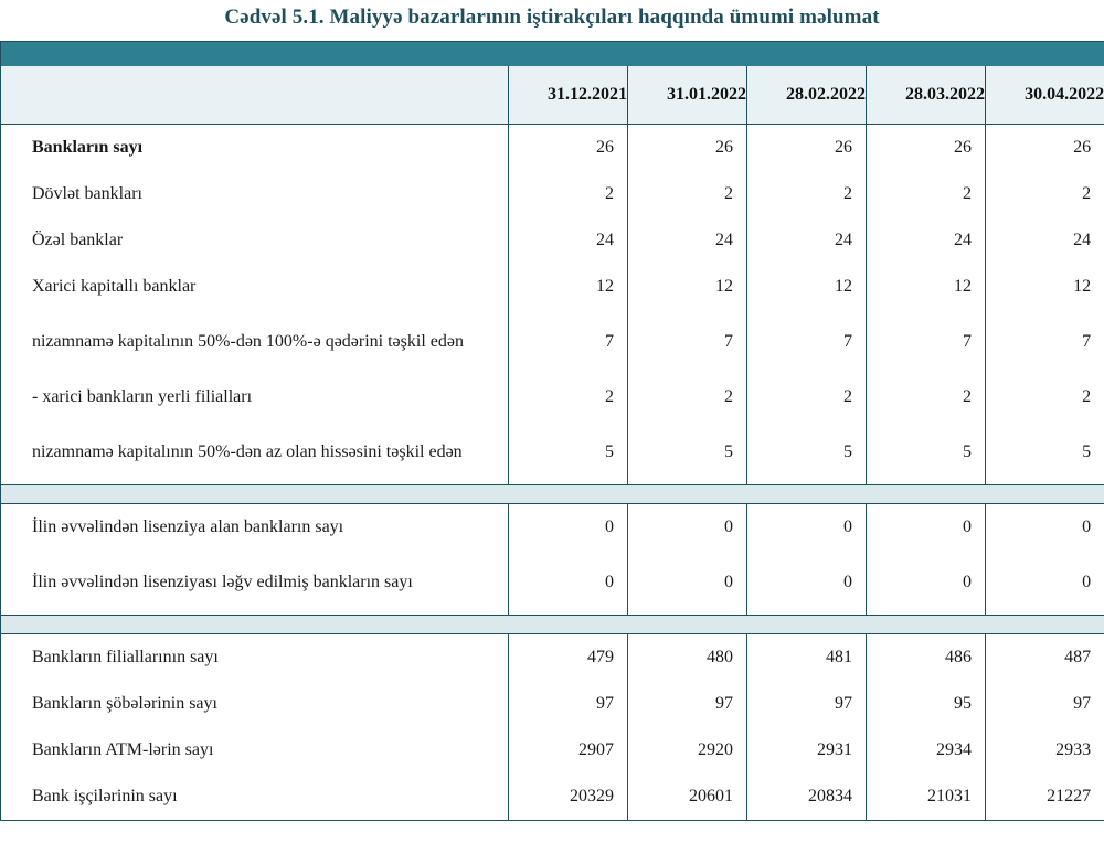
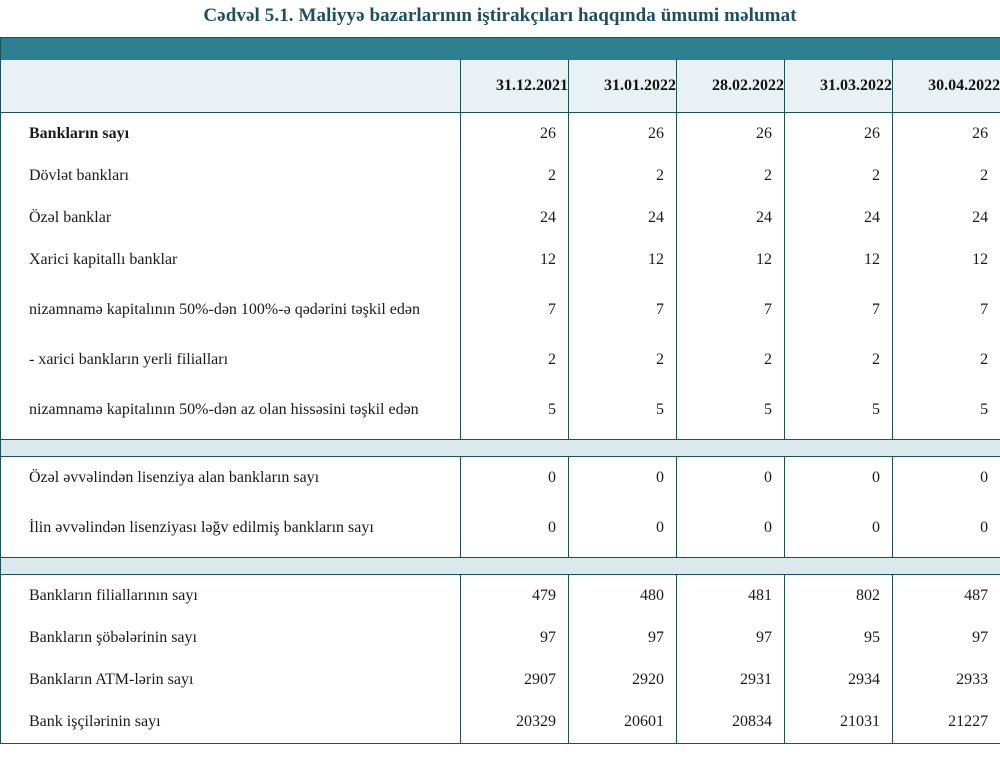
  Cədvəl 5.1. Maliyyə bazarlarının iştirakçıları haqqında ümumi məlumat
- 	31.12.2021	31.01.2022	28.02.2022	28.03.2022	30.04.2022
+ 	31.12.2021	31.01.2022	28.02.2022	31.03.2022	30.04.2022
  Bankların sayı	26	26	26	26	26
  Dövlət bankları	2	2	2	2	2
  Özəl banklar	24	24	24	24	24
  Xarici kapitallı banklar	12	12	12	12	12
  nizamnamə kapitalının 50%-dən 100%-ə qədərini təşkil edən	7	7	7	7	7
  - xarici bankların yerli filialları	2	2	2	2	2
  nizamnamə kapitalının 50%-dən az olan hissəsini təşkil edən	5	5	5	5	5
- İlin əvvəlindən lisenziya alan bankların sayı	0	0	0	0	0
+ Özəl əvvəlindən lisenziya alan bankların sayı	0	0	0	0	0
  İlin əvvəlindən lisenziyası ləğv edilmiş bankların sayı	0	0	0	0	0
- Bankların filiallarının sayı	479	480	481	486	487
+ Bankların filiallarının sayı	479	480	481	802	487
  Bankların şöbələrinin sayı	97	97	97	95	97
  Bankların ATM-lərin sayı	2907	2920	2931	2934	2933
  Bank işçilərinin sayı	20329	20601	20834	21031	21227
